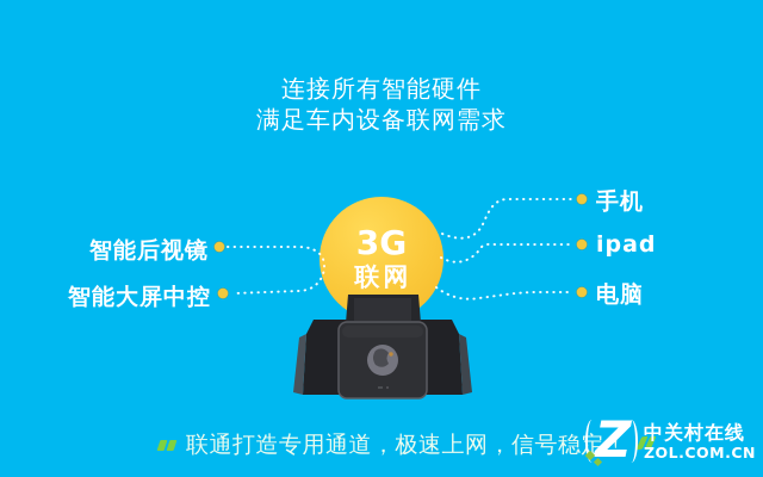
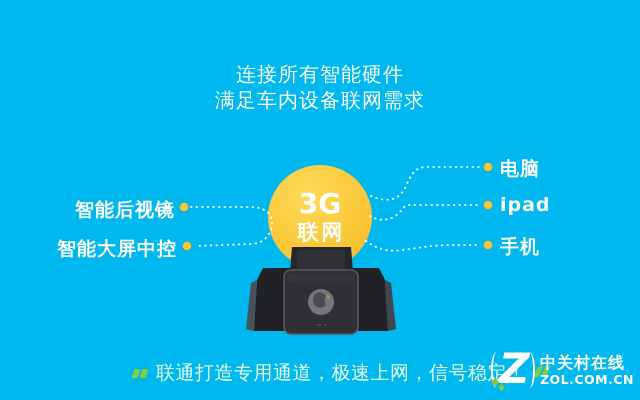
  连接所有智能硬件
  满足车内设备联网需求
  3G
  联网
  智能后视镜
  智能大屏中控
- 手机
+ 电脑
  ipad
- 电脑
+ 手机
  联通打造专用通道，极速上网，信号稳定！
  Z
  中关村在线
  ZOL.COM.CN
